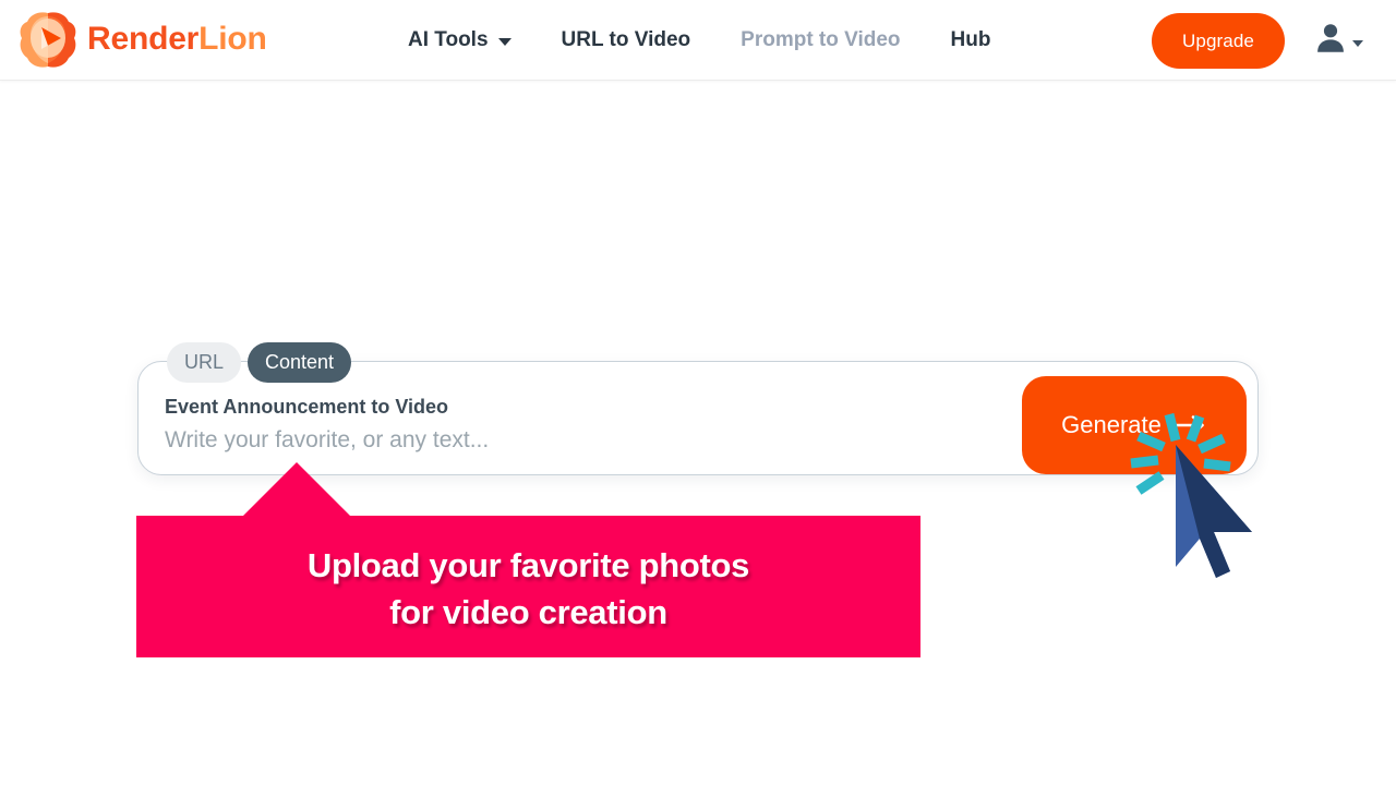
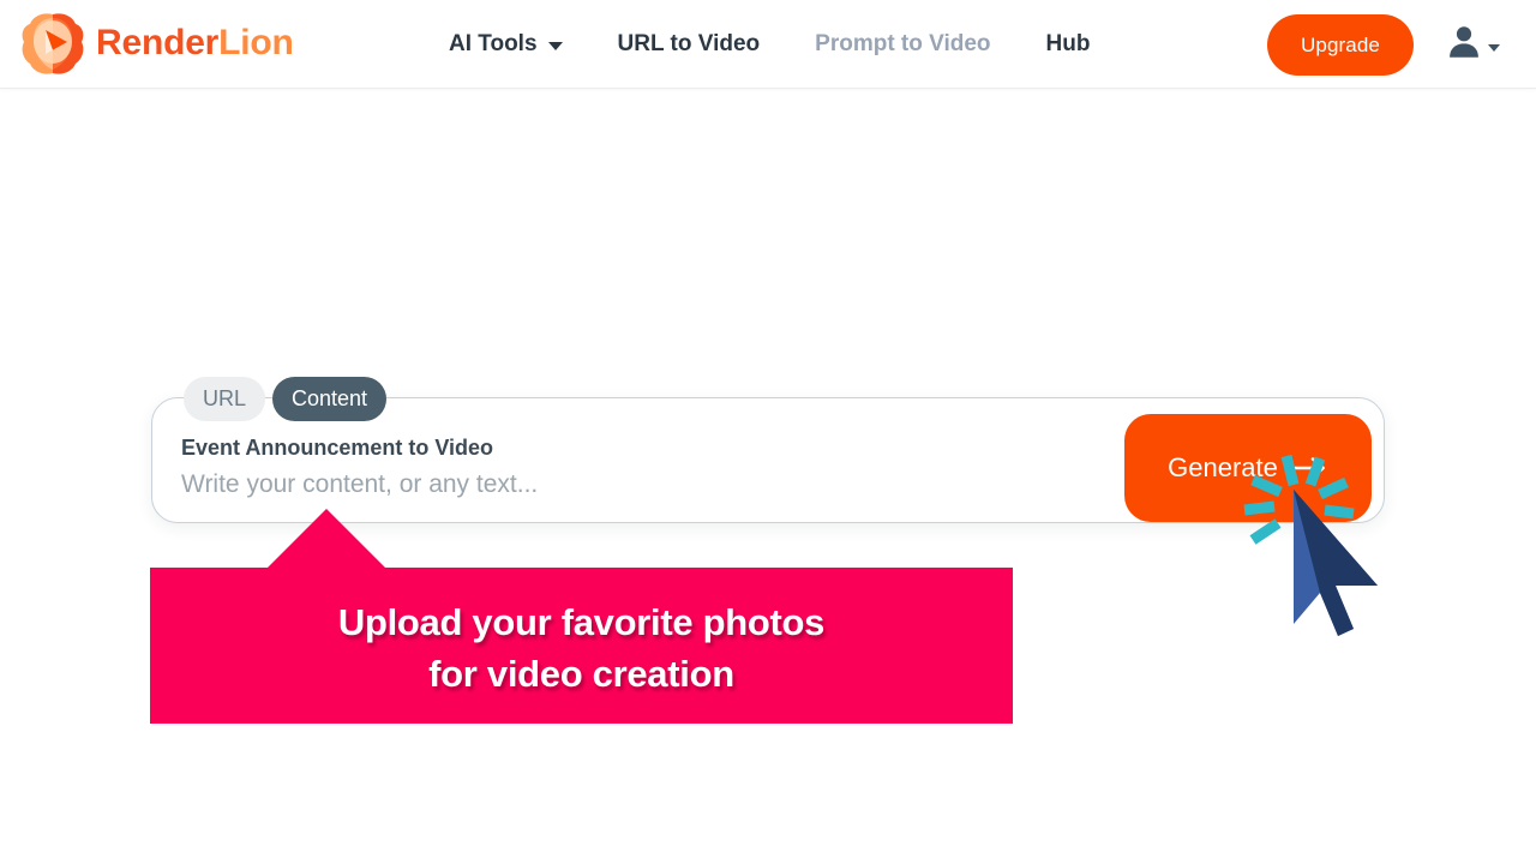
  RenderLion
  AI Tools
  URL to Video
  Prompt to Video
  Hub
  Upgrade
  URL
  Content
  Event Announcement to Video
- Write your favorite, or any text...
+ Write your content, or any text...
  Generate
  Upload your favorite photos
  for video creation
